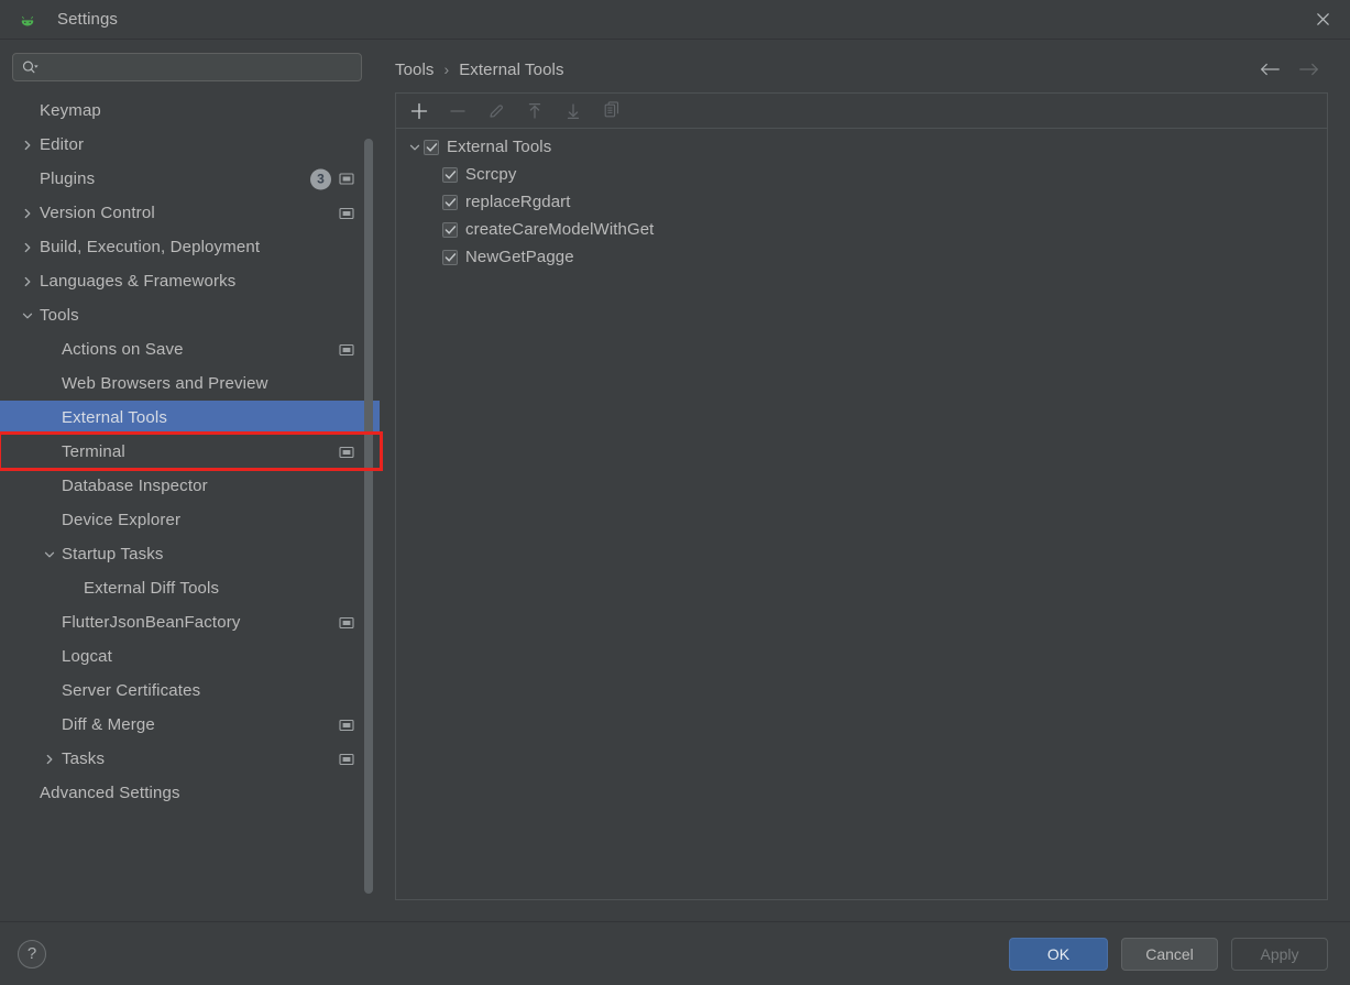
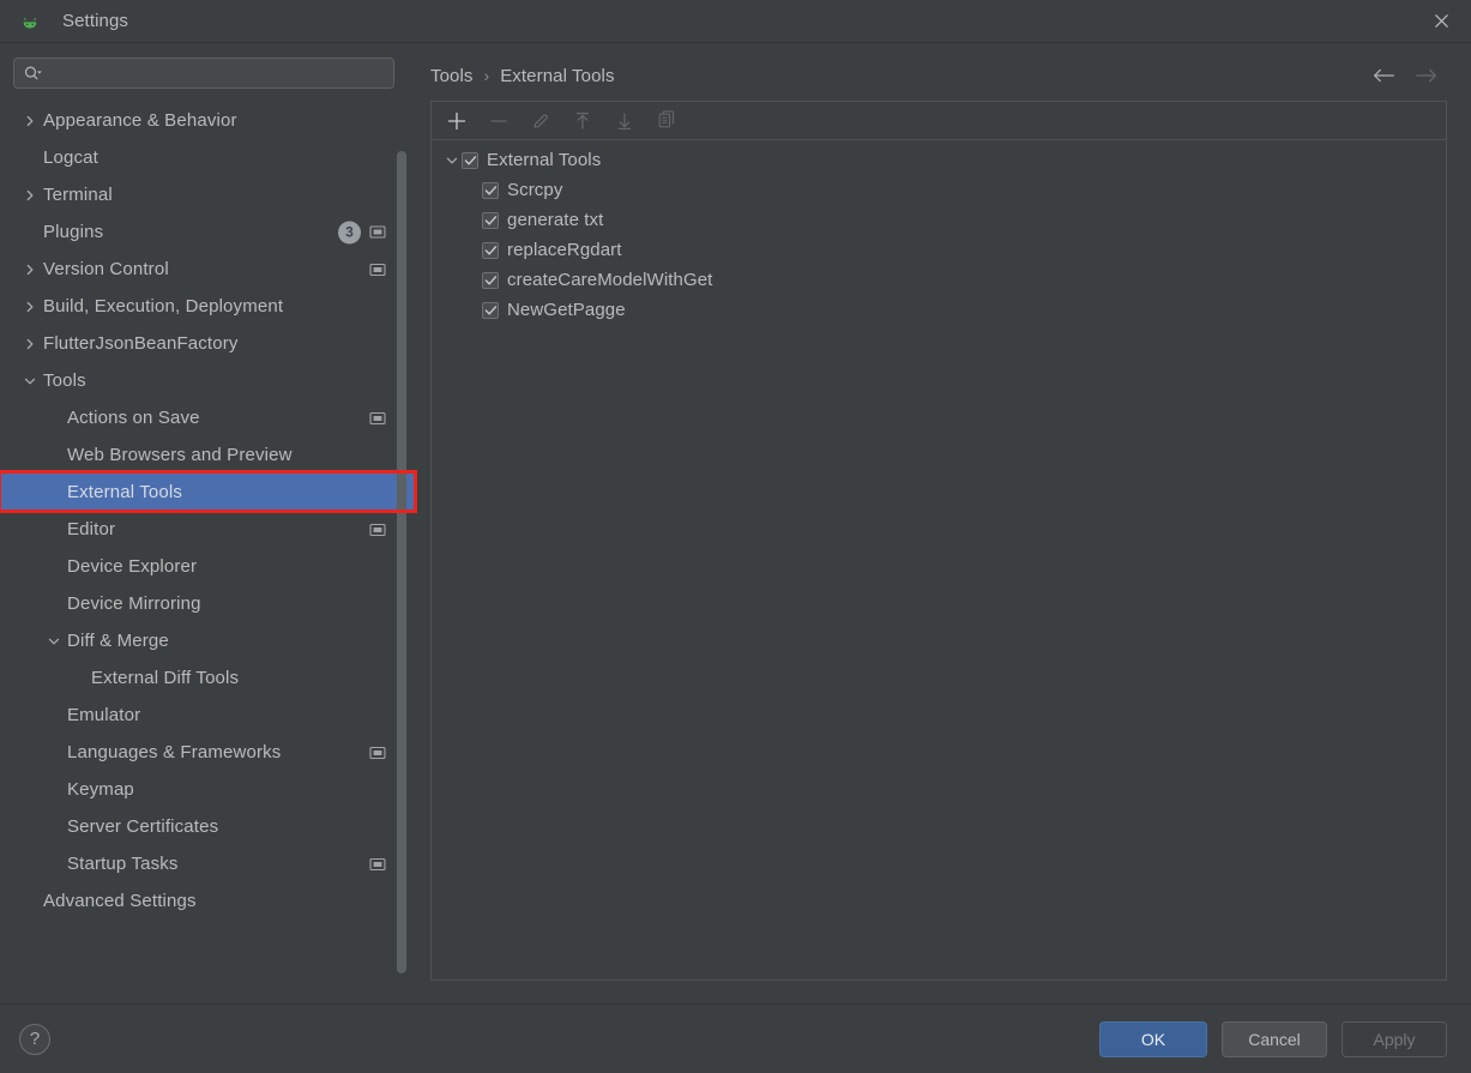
  Settings
+ Appearance & Behavior
- Keymap
+ Logcat
- Editor
+ Terminal
  Plugins
  3
  Version Control
  Build, Execution, Deployment
- Languages & Frameworks
+ FlutterJsonBeanFactory
  Tools
  Actions on Save
  Web Browsers and Preview
  External Tools
- Terminal
+ Editor
- Database Inspector
  Device Explorer
+ Device Mirroring
- Startup Tasks
+ Diff & Merge
  External Diff Tools
+ Emulator
- FlutterJsonBeanFactory
+ Languages & Frameworks
- Logcat
+ Keymap
  Server Certificates
- Diff & Merge
+ Startup Tasks
- Tasks
  Advanced Settings
  Tools
  ›
  External Tools
  External Tools
  Scrcpy
+ generate txt
  replaceRgdart
  createCareModelWithGet
  NewGetPagge
  ?
  OK
  Cancel
  Apply
